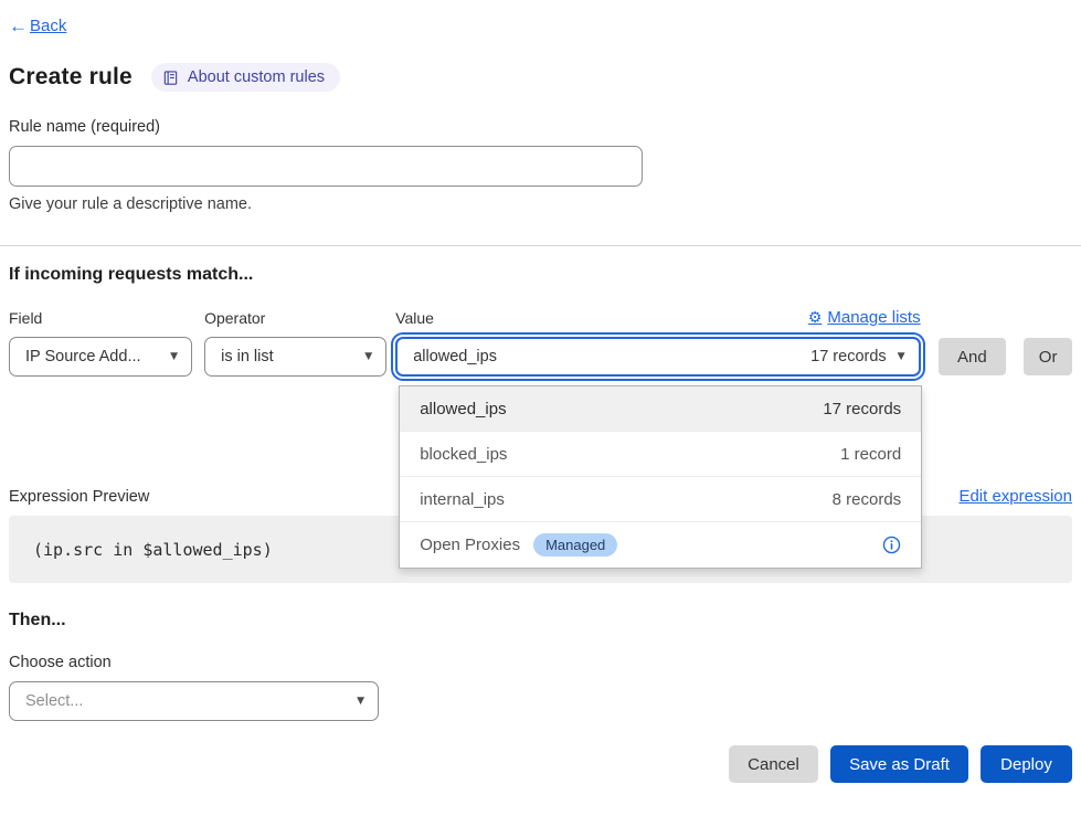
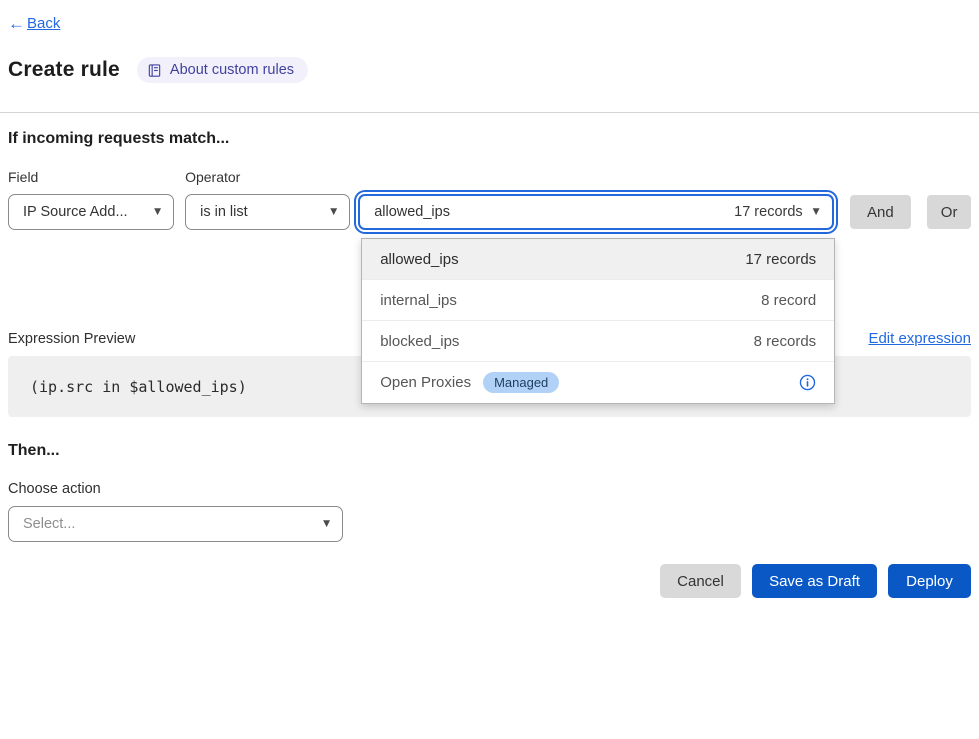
  ←
  Back
  Create rule
  About custom rules
- Rule name (required)
- Give your rule a descriptive name.
  If incoming requests match...
  Field
  IP Source Add...
  ▼
  Operator
  is in list
  ▼
- Value
- ⚙
- Manage lists
  allowed_ips
  17 records
  ▼
  allowed_ips
  17 records
- blocked_ips
+ internal_ips
- 1 record
+ 8 record
- internal_ips
+ blocked_ips
  8 records
  Open Proxies
  Managed
  And
  Or
  Expression Preview
  Edit expression
  (ip.src in $allowed_ips)
  Then...
  Choose action
  Select...
  ▼
  Cancel
  Save as Draft
  Deploy
